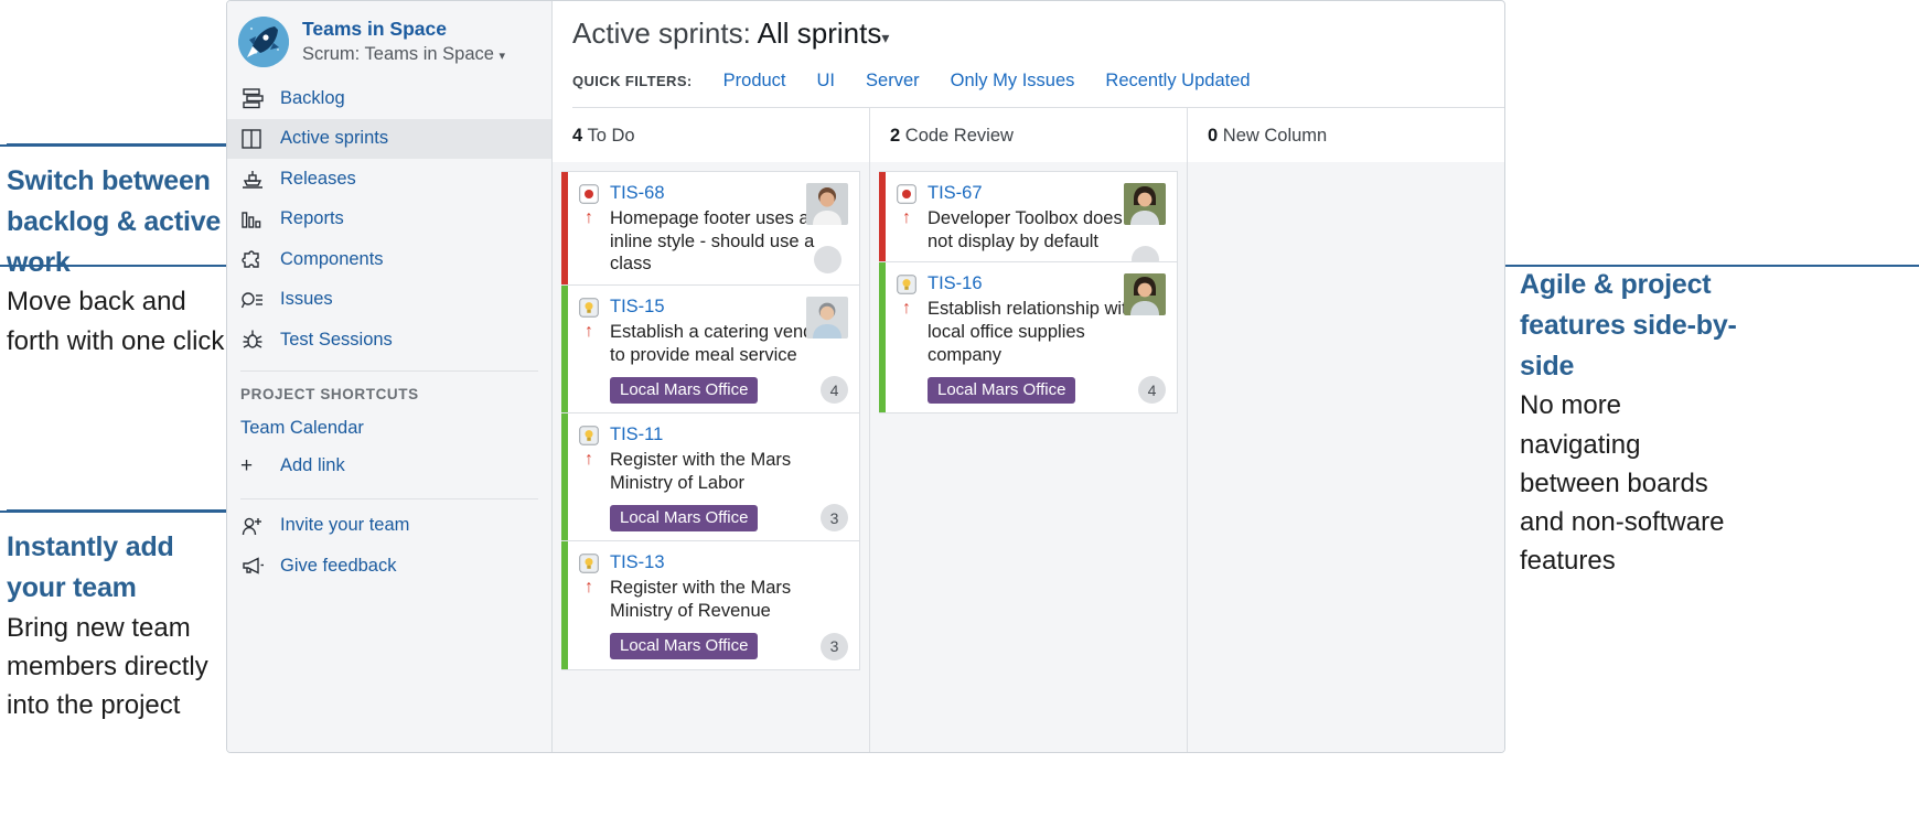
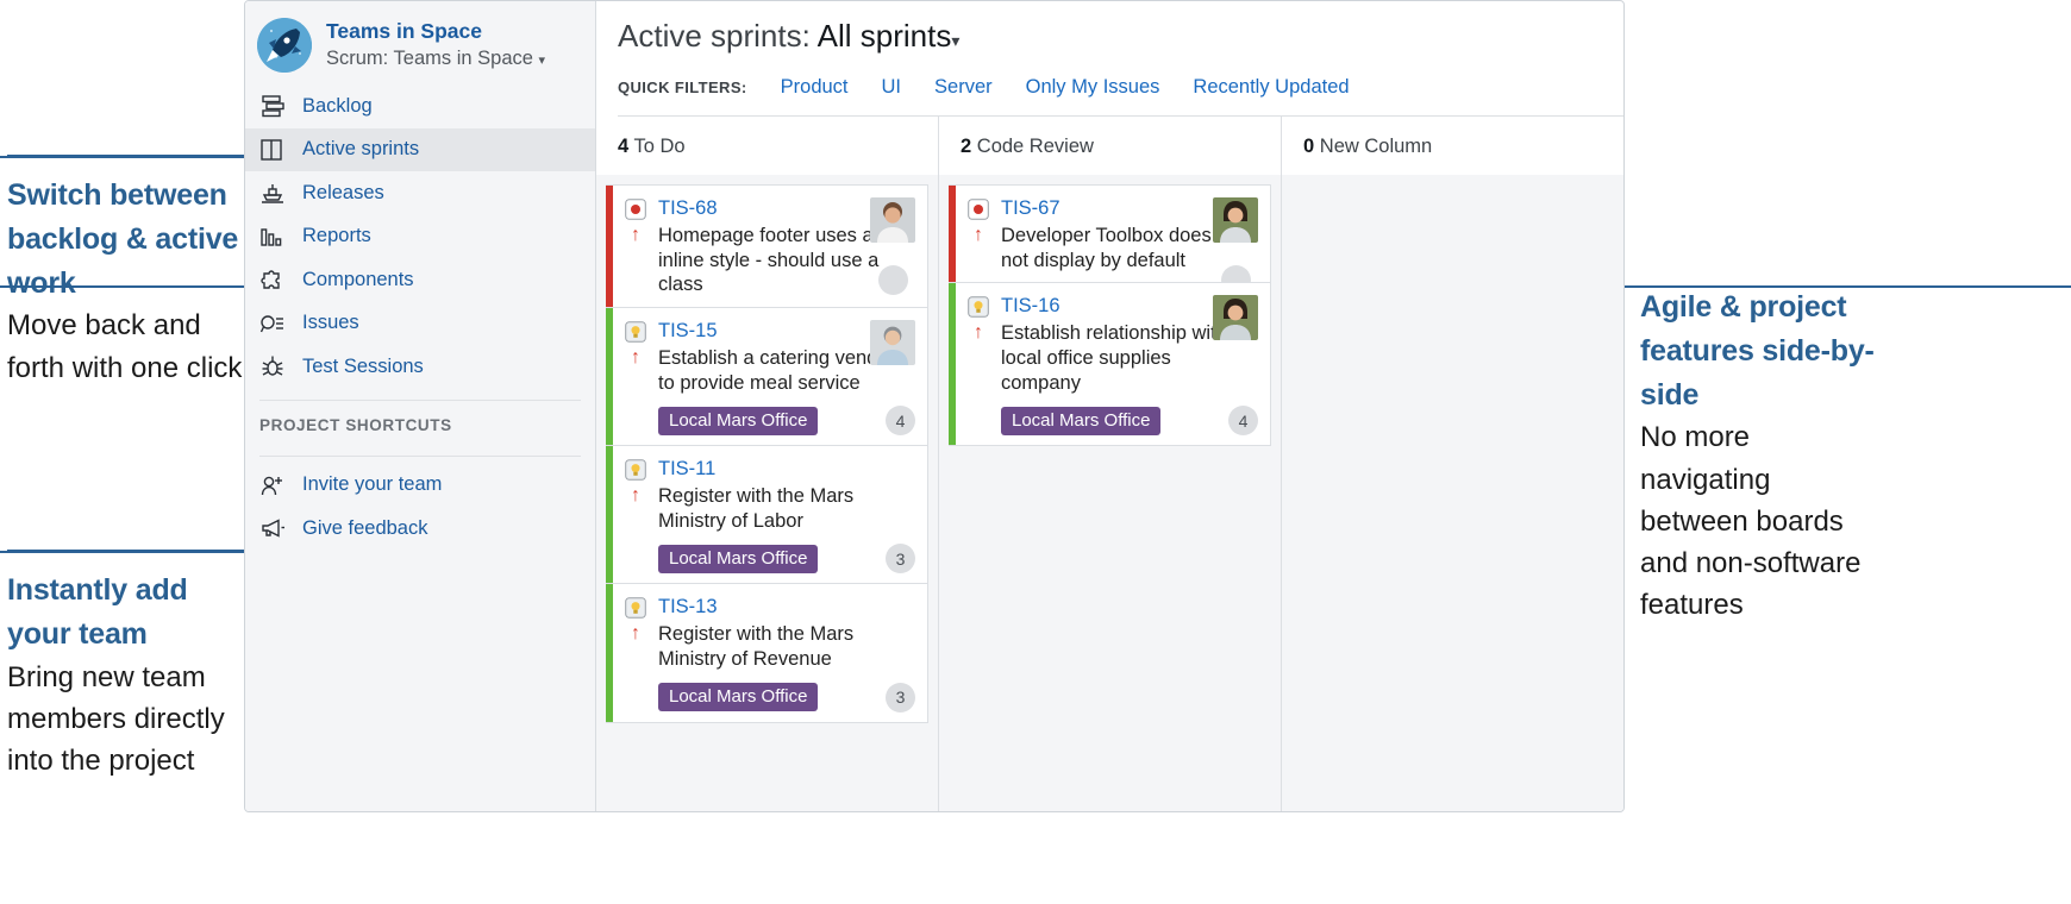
  Switch between backlog & active work
  Move back and forth with one click
  Instantly add your team
  Bring new team members directly into the project
  Agile & project features side-by-side
  No more navigating between boards and non-software features
  Teams in Space
  Scrum: Teams in Space ▾
  Backlog
  Active sprints
  Releases
  Reports
  Components
  Issues
  Test Sessions
  PROJECT SHORTCUTS
- Team Calendar
- +
- Add link
  Invite your team
  Give feedback
  Active sprints: All sprints▾
  QUICK FILTERS:
  Product
  UI
  Server
  Only My Issues
  Recently Updated
  4 To Do
  TIS-68
  ↑
  Homepage footer uses a inline style - should use a class
  TIS-15
  ↑
  Establish a catering ven to provide meal service
  Local Mars Office
  4
  TIS-11
  ↑
  Register with the Mars Ministry of Labor
  Local Mars Office
  3
  TIS-13
  ↑
  Register with the Mars Ministry of Revenue
  Local Mars Office
  3
  2 Code Review
  TIS-67
  ↑
  Developer Toolbox does not display by default
  TIS-16
  ↑
  Establish relationship wi local office supplies company
  Local Mars Office
  4
  0 New Column
